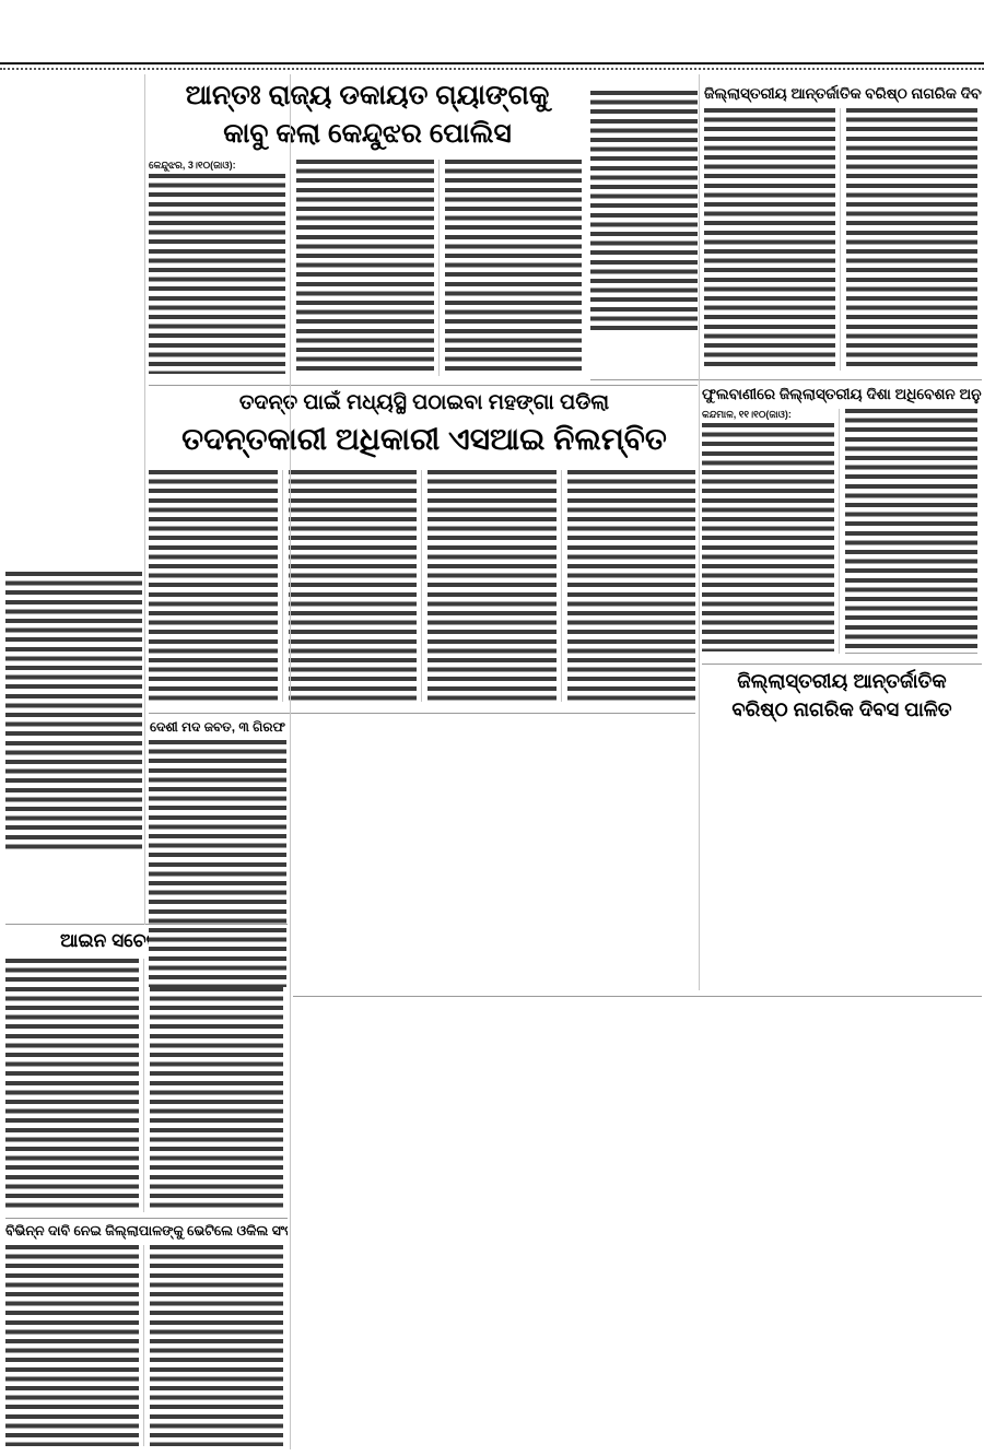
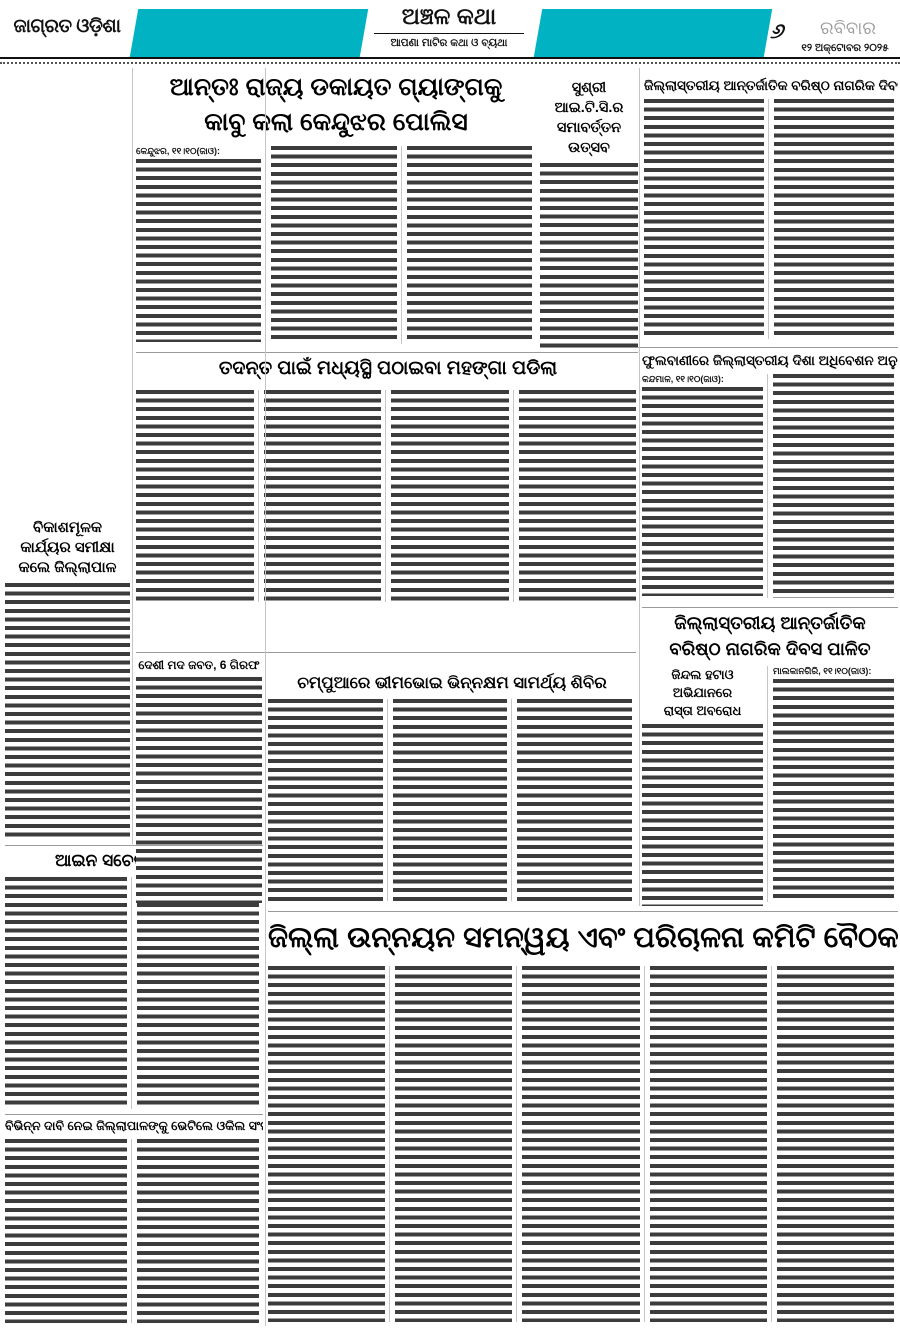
+ ଜାଗ୍ରତ ଓଡ଼ିଶା
+ ଅଞ୍ଚଳ କଥା
+ ଆପଣା ମାଟିର କଥା ଓ ବ୍ୟଥା
+ ୬
+ ରବିବାର
+ ୧୨ ଅକ୍ଟୋବର ୨୦୨୫
+ ବିକାଶମୂଳକ
+ କାର୍ଯ୍ୟର ସମୀକ୍ଷା
+ କଲେ ଜିଲ୍ଲାପାଳ
  ବିଭିନ୍ନ ଦାବି ନେଇ ଜିଲ୍ଲାପାଳଙ୍କୁ ଭେଟିଲେ ଓକିଲ ସଂ
  ଆନ୍ତଃ ରାଜ୍ୟ ଡକାୟତ ଗ୍ୟାଙ୍ଗକୁ
  କାବୁ କଲା କେନ୍ଦୁଝର ପୋଲିସ
- କେନ୍ଦୁଝର, 3।୧୦(ଜାଓ):
+ କେନ୍ଦୁଝର, ୧୧।୧୦(ଜାଓ):
  ତଦନ୍ ପାଇଁ ମଧ୍ୟସ୍ଥି ପଠାଇବା ମହଙ୍ଗା ପଡିଲା
- ତଦନ୍ତକାରୀ ଅଧିକାରୀ ଏସଆଇ ନିଲମ୍ବିତ
- ଦେଶୀ ମଦ ଜବତ, ୩ ଗିରଫ
+ ଦେଶୀ ମଦ ଜବତ, 6 ଗିରଫ
+ ଚମ୍ପୁଆରେ ଭୀମଭୋଇ ଭିନ୍ନକ୍ଷମ ସାମର୍ଥ୍ୟ ଶିବିର
+ ସୁଶ୍ରୀ ଆଇ.ଟି.ସି.ର
+ ସମାବର୍ତ୍ତନ ଉତ୍ସବ
  ଜିଲ୍ଲାସ୍ତରୀୟ ଆନ୍ତର୍ଜାତିକ ବରିଷ୍ଠ ନାଗରିକ ଦିବ
  ଫୁଲବାଣୀରେ ଜିଲ୍ଲାସ୍ତରୀୟ ଦିଶା ଅଧିବେଶନ ଅନୁ
  କନ୍ଦମାଳ, ୧୧।୧୦(ଜାଓ):
  ଜିଲ୍ଲାସ୍ତରୀୟ ଆନ୍ତର୍ଜାତିକ
  ବରିଷ୍ଠ ନାଗରିକ ଦିବସ ପାଳିତ
+ ଜିନ୍ଦଲ ହଟାଓ ଅଭିଯାନରେ
+ ରାସ୍ତା ଅବରୋଧ
+ ମାଲକାନଗିରି, ୧୧।୧୦(ଜାଓ):
+ ଜିଲ୍ଲା ଉନ୍ନୟନ ସମନ୍ୱୟ ଏବଂ ପରିଚାଳନା କମିଟି ବୈଠକ
